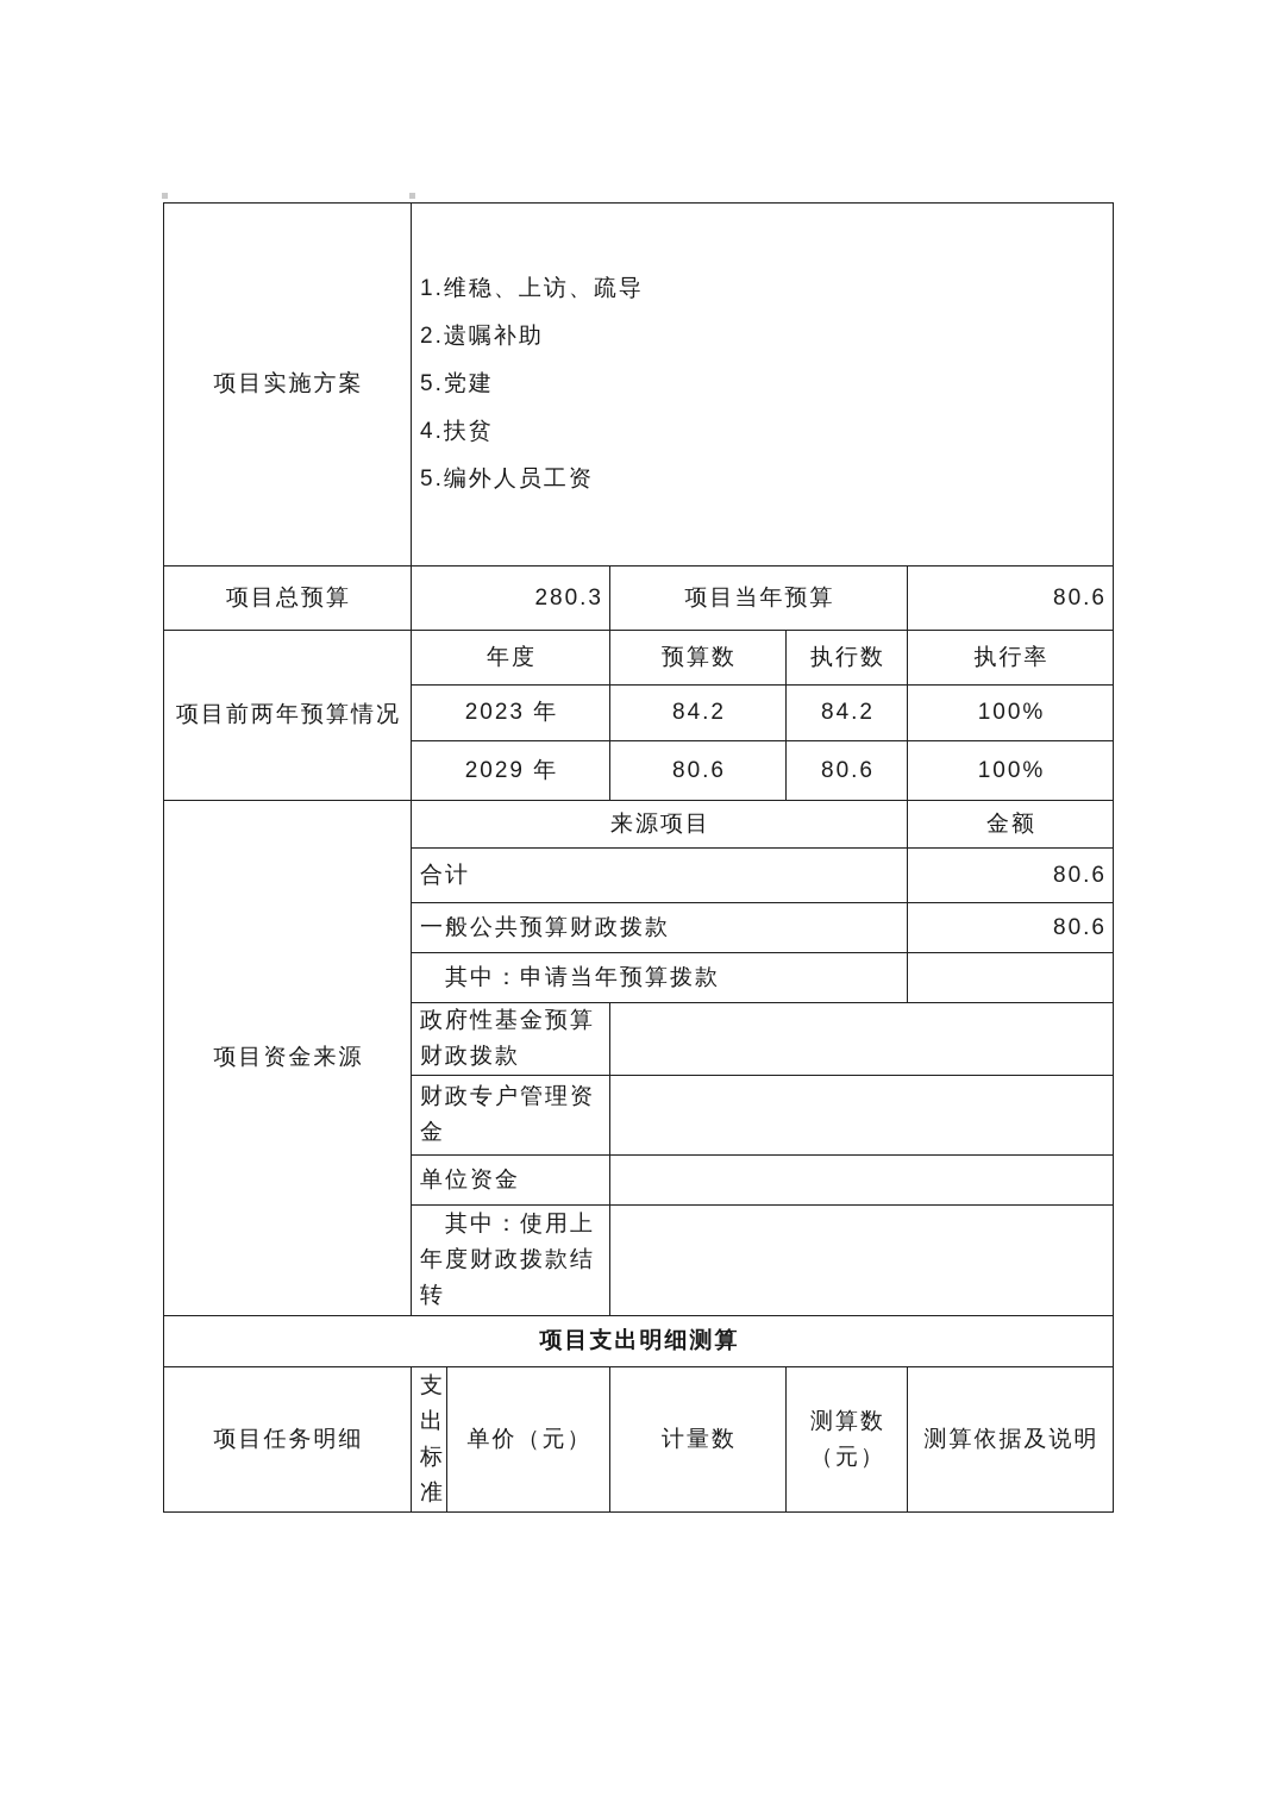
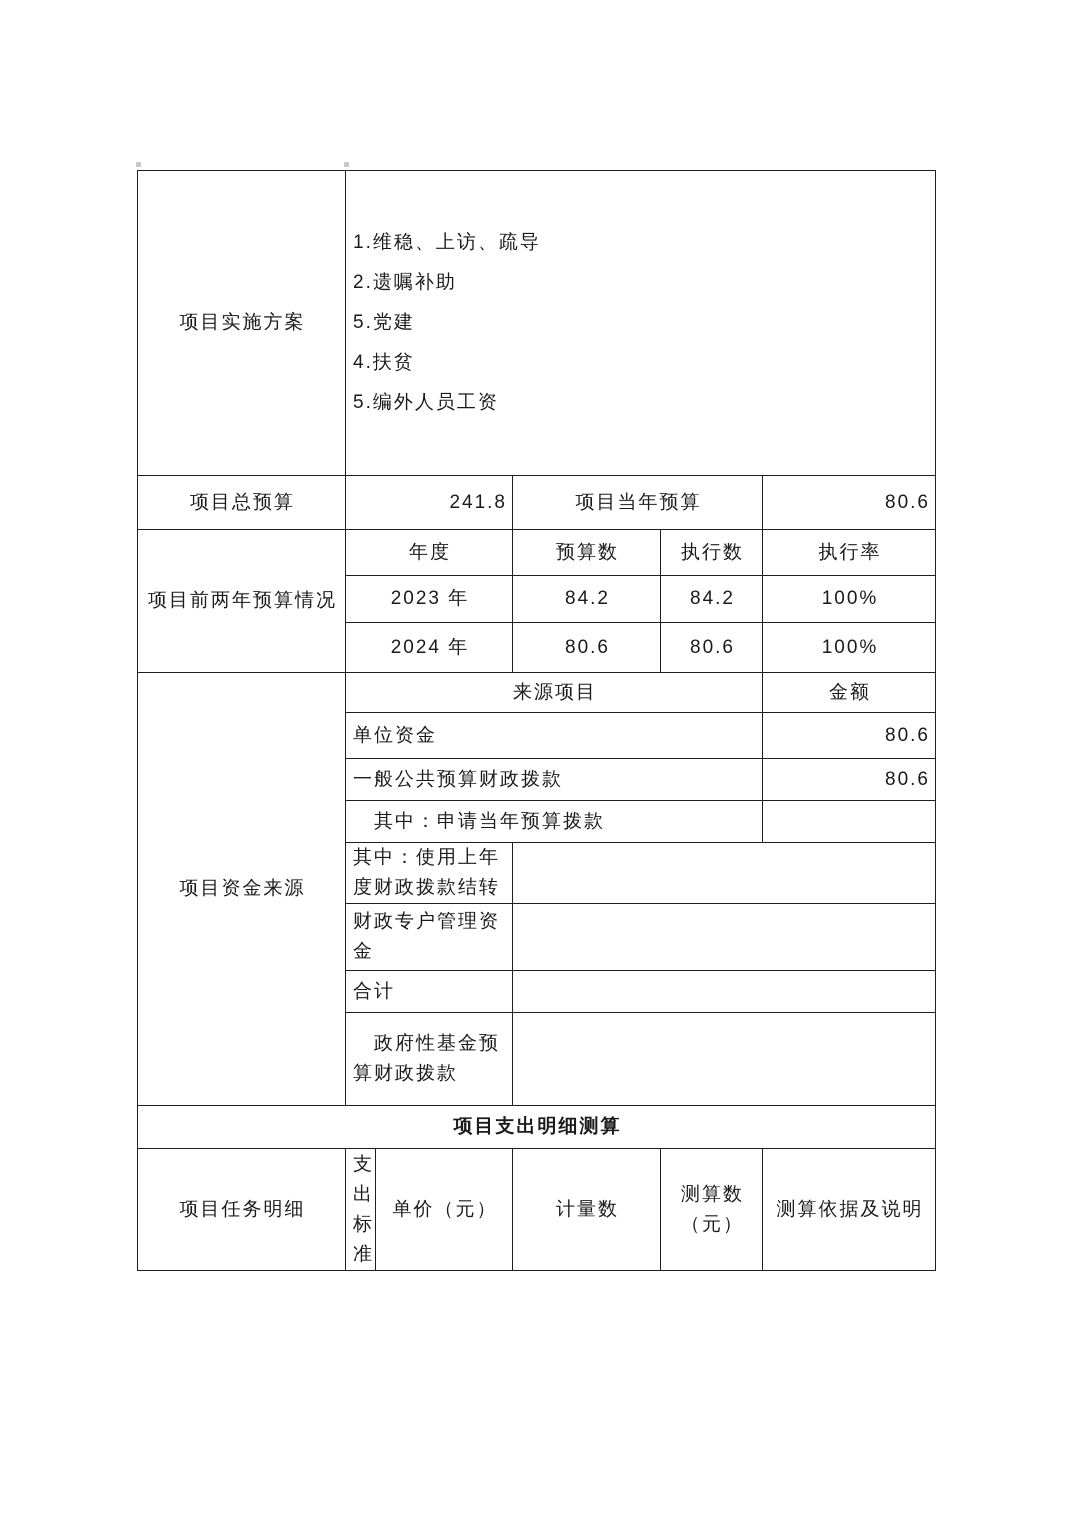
  项目实施方案	1.维稳、上访、疏导 2.遗嘱补助 5.党建 4.扶贫 5.编外人员工资
- 项目总预算	280.3	项目当年预算	80.6
+ 项目总预算	241.8	项目当年预算	80.6
  项目前两年预算情况	年度	预算数	执行数	执行率
  2023 年	84.2	84.2	100%
- 2029 年	80.6	80.6	100%
+ 2024 年	80.6	80.6	100%
  项目资金来源	来源项目	金额
- 合计	80.6
+ 单位资金	80.6
  一般公共预算财政拨款	80.6
  其中：申请当年预算拨款
- 政府性基金预算财政拨款
+ 其中：使用上年度财政拨款结转
  财政专户管理资金
- 单位资金
+ 合计
- 其中：使用上年度财政拨款结转
+ 政府性基金预算财政拨款
  项目支出明细测算
  项目任务明细	支出标准	单价（元）	计量数	测算数（元）	测算依据及说明
